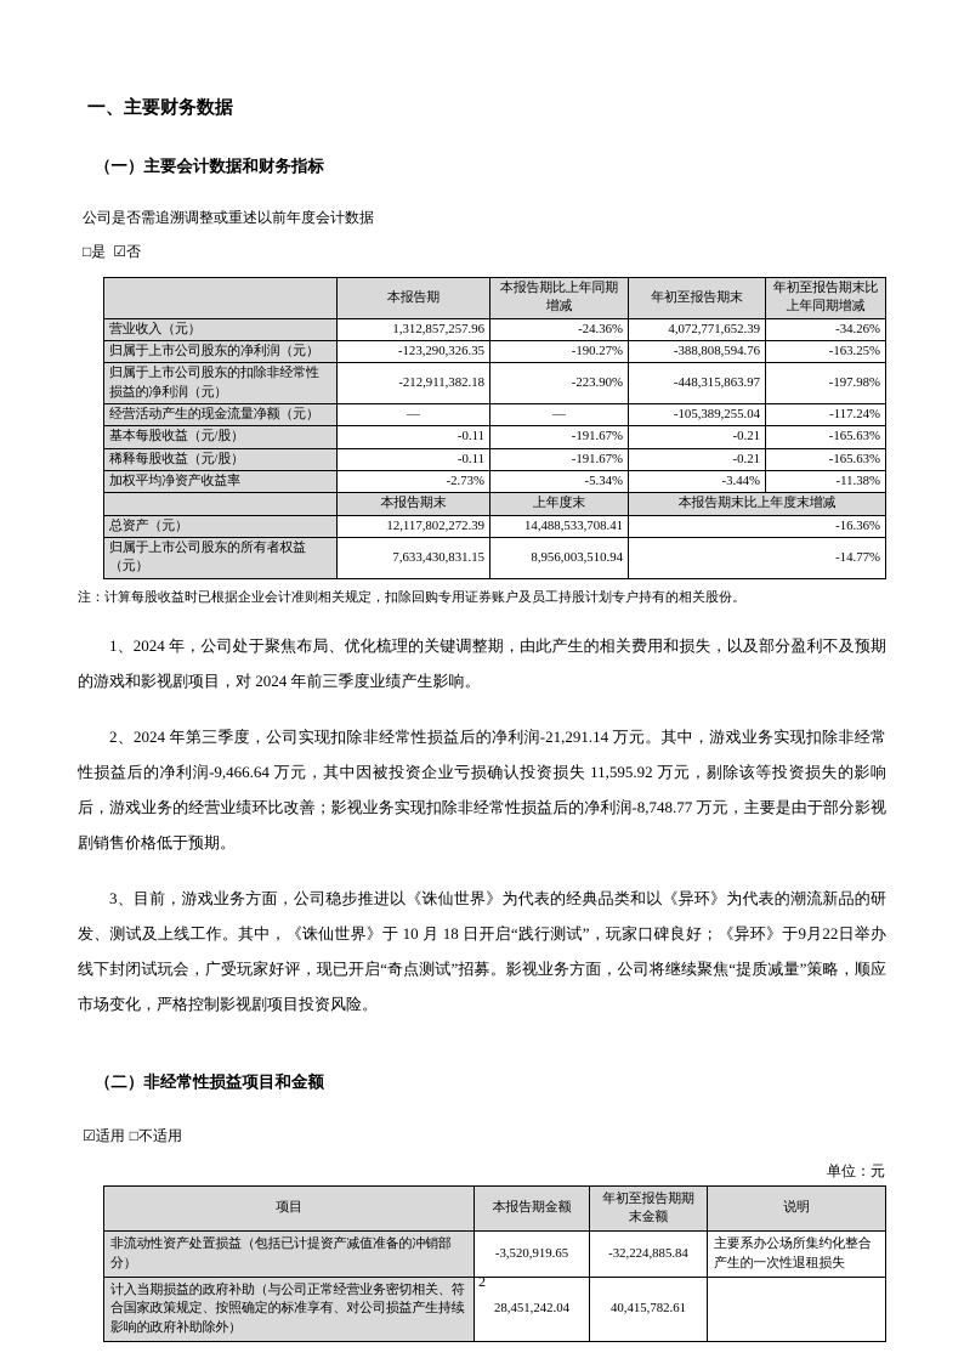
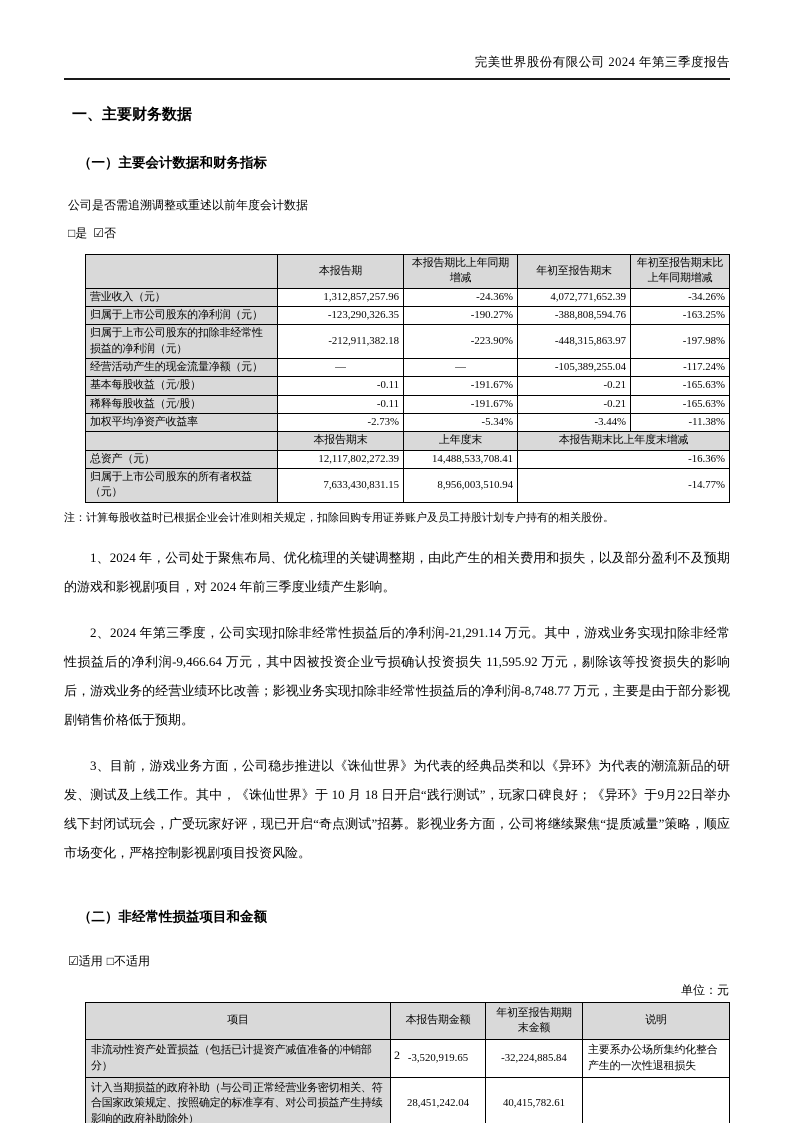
+ 完美世界股份有限公司 2024 年第三季度报告
  一、主要财务数据
  （一）主要会计数据和财务指标
  公司是否需追溯调整或重述以前年度会计数据
  □是 ☑否
  	本报告期	本报告期比上年同期增减	年初至报告期末	年初至报告期末比上年同期增减
  营业收入（元）	1,312,857,257.96	-24.36%	4,072,771,652.39	-34.26%
  归属于上市公司股东的净利润（元）	-123,290,326.35	-190.27%	-388,808,594.76	-163.25%
  归属于上市公司股东的扣除非经常性损益的净利润（元）	-212,911,382.18	-223.90%	-448,315,863.97	-197.98%
  经营活动产生的现金流量净额（元）	—	—	-105,389,255.04	-117.24%
  基本每股收益（元/股）	-0.11	-191.67%	-0.21	-165.63%
  稀释每股收益（元/股）	-0.11	-191.67%	-0.21	-165.63%
  加权平均净资产收益率	-2.73%	-5.34%	-3.44%	-11.38%
  	本报告期末	上年度末	本报告期末比上年度末增减
  总资产（元）	12,117,802,272.39	14,488,533,708.41	-16.36%
  归属于上市公司股东的所有者权益（元）	7,633,430,831.15	8,956,003,510.94	-14.77%
  注：计算每股收益时已根据企业会计准则相关规定，扣除回购专用证券账户及员工持股计划专户持有的相关股份。
  1、2024 年，公司处于聚焦布局、优化梳理的关键调整期，由此产生的相关费用和损失，以及部分盈利不及预期的游戏和影视剧项目，对 2024 年前三季度业绩产生影响。
  2、2024 年第三季度，公司实现扣除非经常性损益后的净利润-21,291.14 万元。其中，游戏业务实现扣除非经常性损益后的净利润-9,466.64 万元，其中因被投资企业亏损确认投资损失 11,595.92 万元，剔除该等投资损失的影响后，游戏业务的经营业绩环比改善；影视业务实现扣除非经常性损益后的净利润-8,748.77 万元，主要是由于部分影视剧销售价格低于预期。
  3、目前，游戏业务方面，公司稳步推进以《诛仙世界》为代表的经典品类和以《异环》为代表的潮流新品的研发、测试及上线工作。其中，《诛仙世界》于 10 月 18 日开启“践行测试”，玩家口碑良好；《异环》于9月22日举办线下封闭试玩会，广受玩家好评，现已开启“奇点测试”招募。影视业务方面，公司将继续聚焦“提质减量”策略，顺应市场变化，严格控制影视剧项目投资风险。
  （二）非经常性损益项目和金额
  ☑适用 □不适用
  单位：元
  项目	本报告期金额	年初至报告期期末金额	说明
  非流动性资产处置损益（包括已计提资产减值准备的冲销部分）	-3,520,919.65	-32,224,885.84	主要系办公场所集约化整合产生的一次性退租损失
  计入当期损益的政府补助（与公司正常经营业务密切相关、符合国家政策规定、按照确定的标准享有、对公司损益产生持续影响的政府补助除外）	28,451,242.04	40,415,782.61
  2
